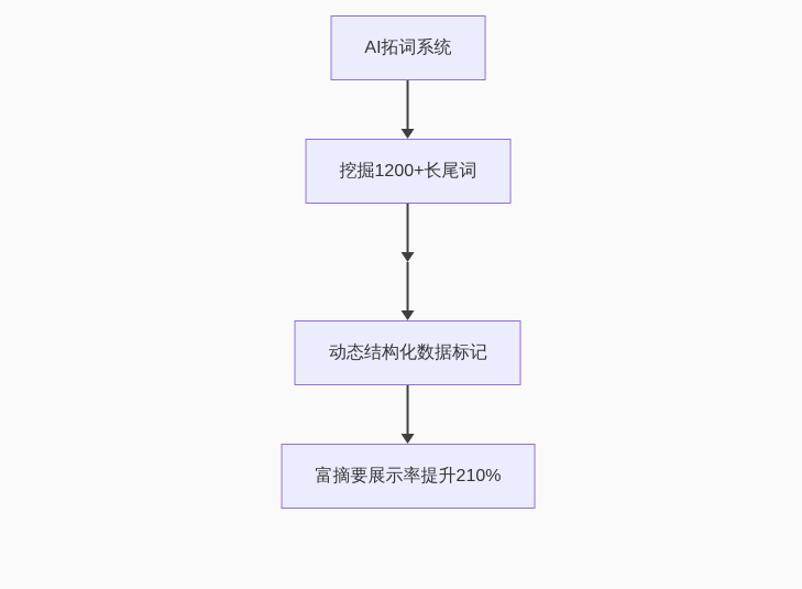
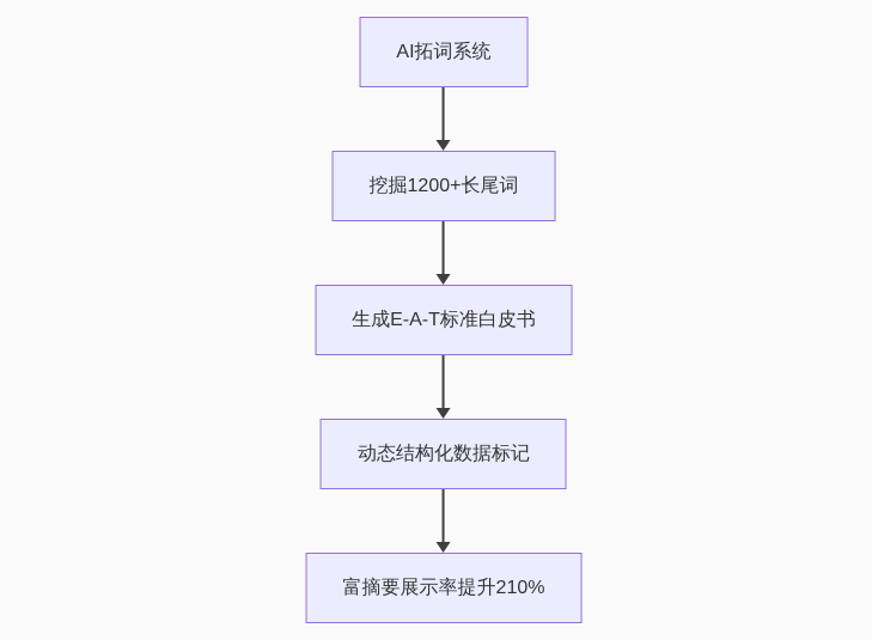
  AI拓词系统
  挖掘1200+长尾词
+ 生成E-A-T标准白皮书
  动态结构化数据标记
  富摘要展示率提升210%
